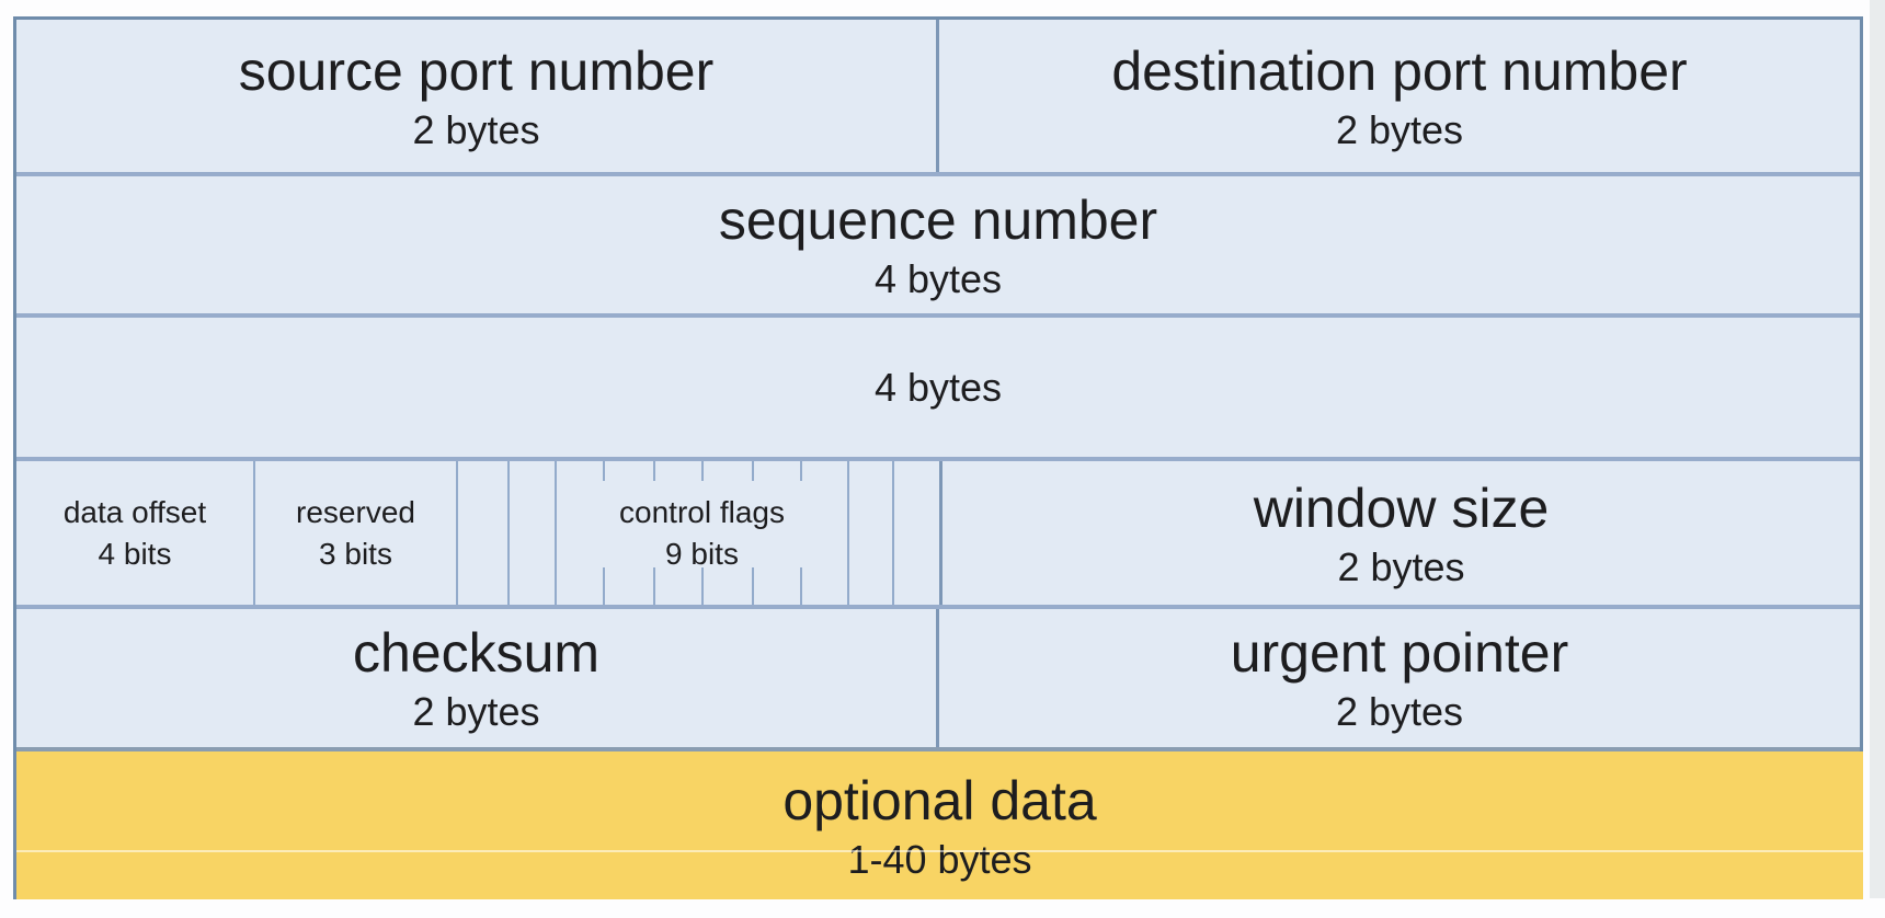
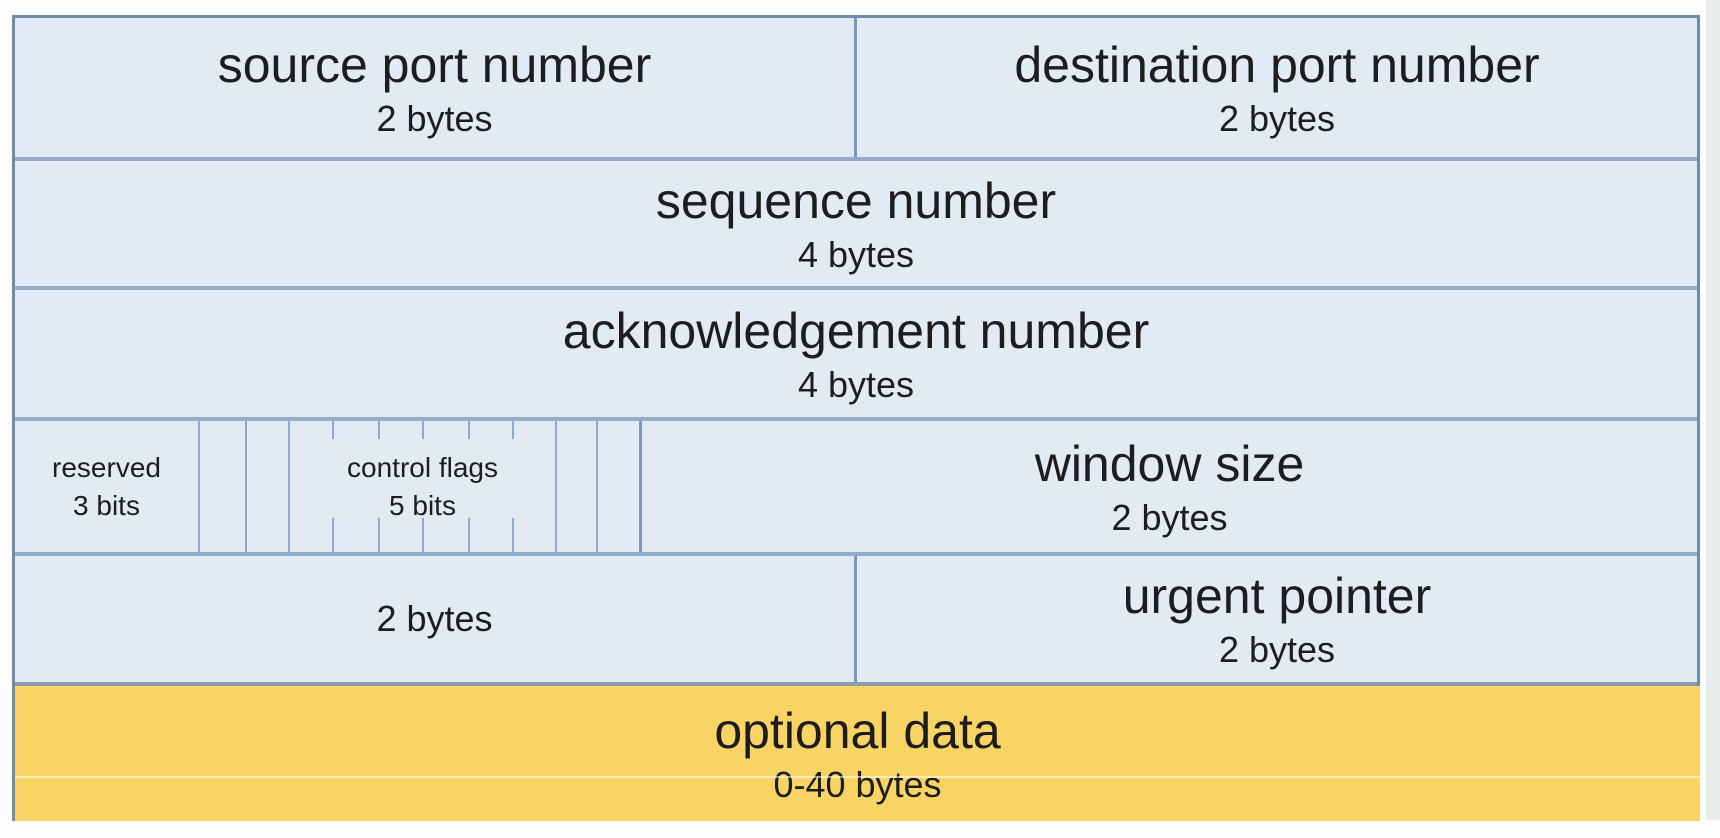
  source port number
  2 bytes
  destination port number
  2 bytes
  sequence number
  4 bytes
+ acknowledgement number
  4 bytes
- data offset
- 4 bits
  reserved
  3 bits
  control flags
- 9 bits
+ 5 bits
  window size
  2 bytes
- checksum
  2 bytes
  urgent pointer
  2 bytes
  optional data
- 1-40 bytes
+ 0-40 bytes
